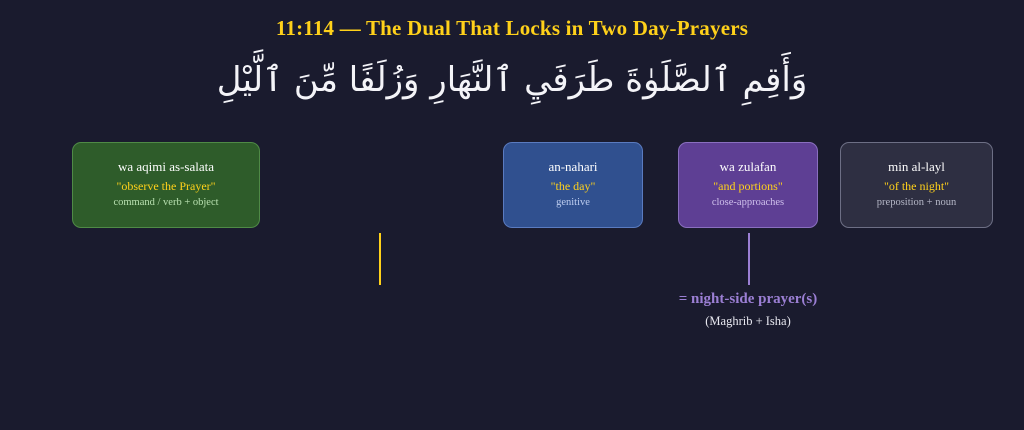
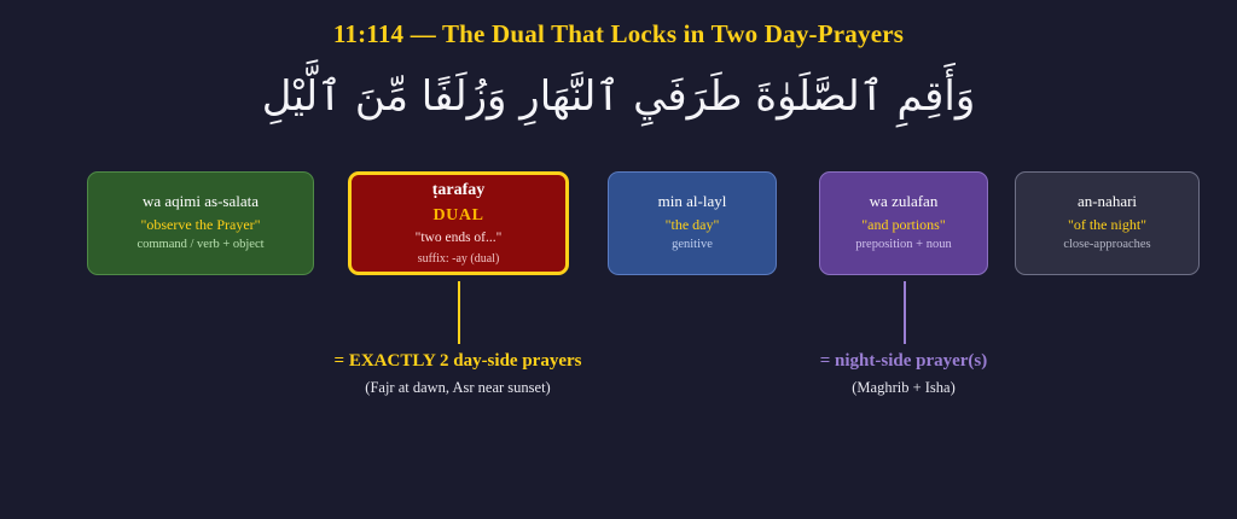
  11:114 — The Dual That Locks in Two Day-Prayers
  وَأَقِمِ ٱلصَّلَوٰةَ طَرَفَيِ ٱلنَّهَارِ وَزُلَفًا مِّنَ ٱلَّيْلِ
  wa aqimi as-salata
  "observe the Prayer"
  command / verb + object
+ ṭarafay
+ DUAL
+ "two ends of..."
+ suffix: -ay (dual)
- an-nahari
+ min al-layl
  "the day"
  genitive
  wa zulafan
  "and portions"
- close-approaches
+ preposition + noun
- min al-layl
+ an-nahari
  "of the night"
- preposition + noun
+ close-approaches
+ = EXACTLY 2 day-side prayers
+ (Fajr at dawn, Asr near sunset)
  = night-side prayer(s)
  (Maghrib + Isha)
